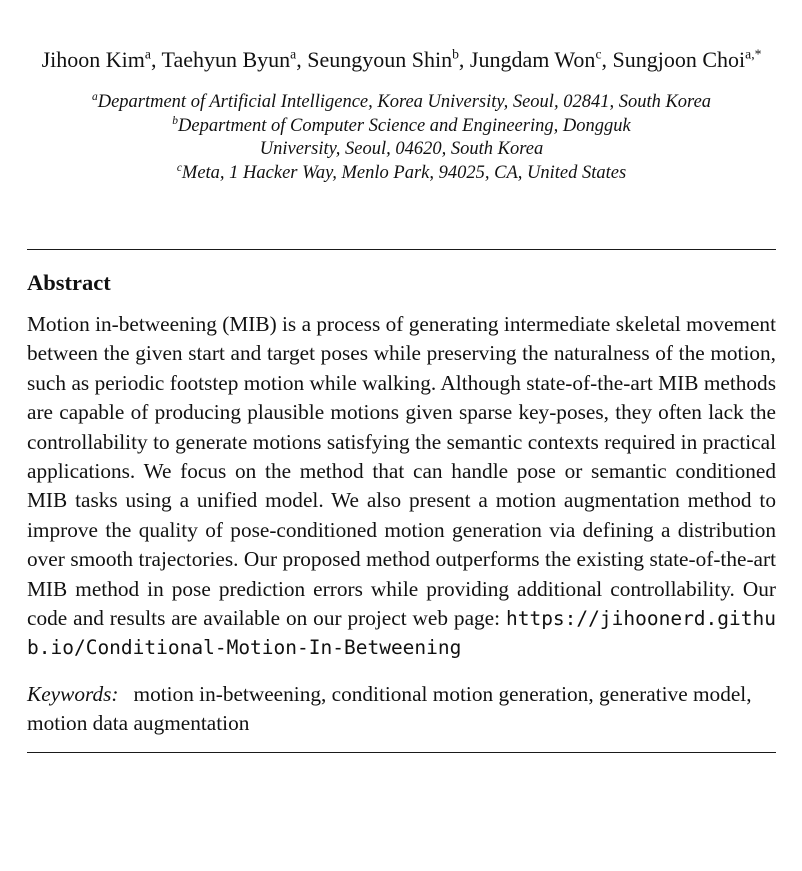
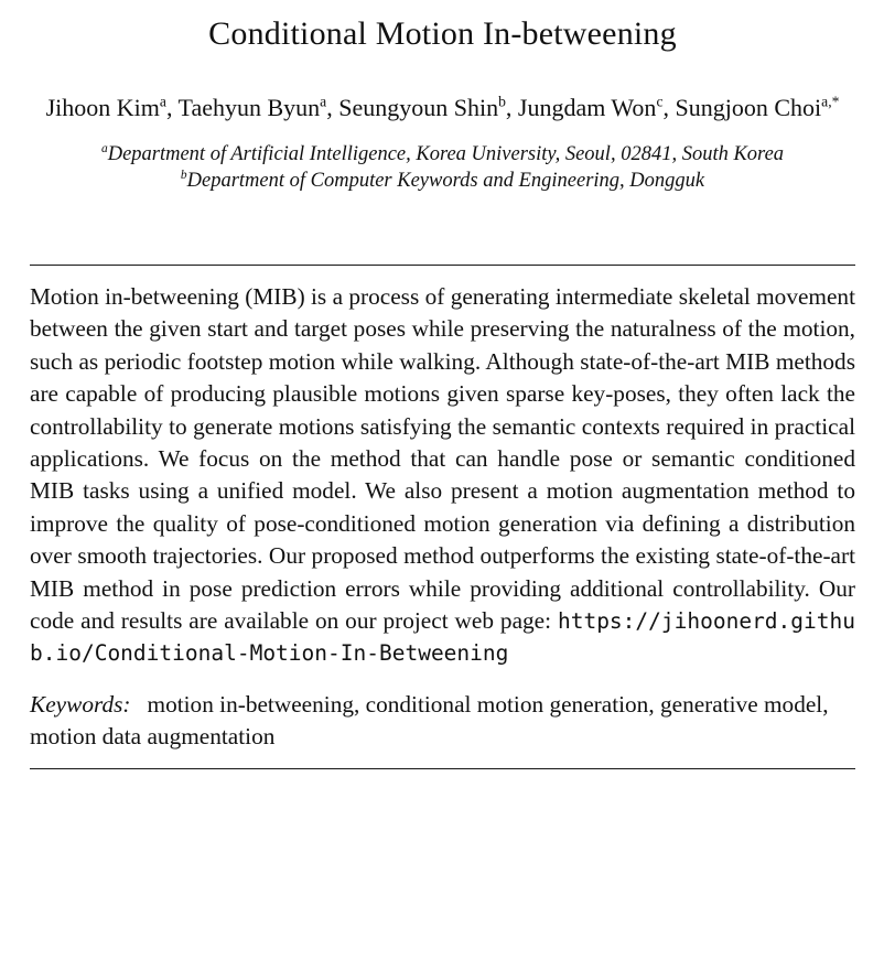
+ Conditional Motion In-betweening
  Jihoon Kima, Taehyun Byuna, Seungyoun Shinb, Jungdam Wonc, Sungjoon Choia,*
  aDepartment of Artificial Intelligence, Korea University, Seoul, 02841, South Korea
- bDepartment of Computer Science and Engineering, Dongguk
+ bDepartment of Computer Keywords and Engineering, Dongguk
- University, Seoul, 04620, South Korea
- cMeta, 1 Hacker Way, Menlo Park, 94025, CA, United States
- Abstract
  Motion in-betweening (MIB) is a process of generating intermediate skeletal movement between the given start and target poses while preserving the naturalness of the motion, such as periodic footstep motion while walking. Although state-of-the-art MIB methods are capable of producing plausible motions given sparse key-poses, they often lack the controllability to generate motions satisfying the semantic contexts required in practical applications. We focus on the method that can handle pose or semantic conditioned MIB tasks using a unified model. We also present a motion augmentation method to improve the quality of pose-conditioned motion generation via defining a distribution over smooth trajectories. Our proposed method outperforms the existing state-of-the-art MIB method in pose prediction errors while providing additional controllability. Our code and results are available on our project web page: https://jihoonerd.github.io/Conditional-Motion-In-Betweening
  Keywords: motion in-betweening, conditional motion generation, generative model, motion data augmentation
